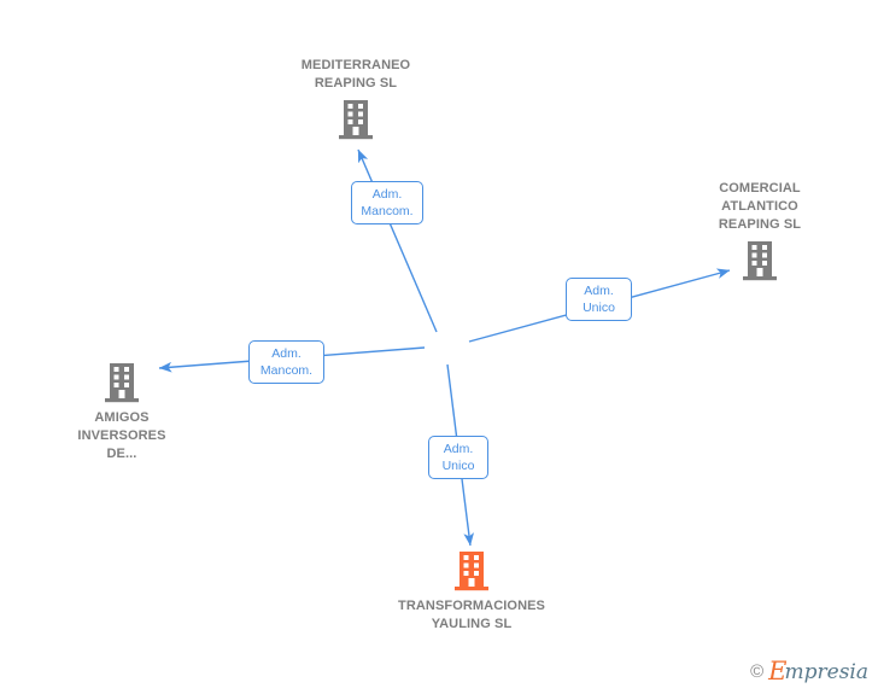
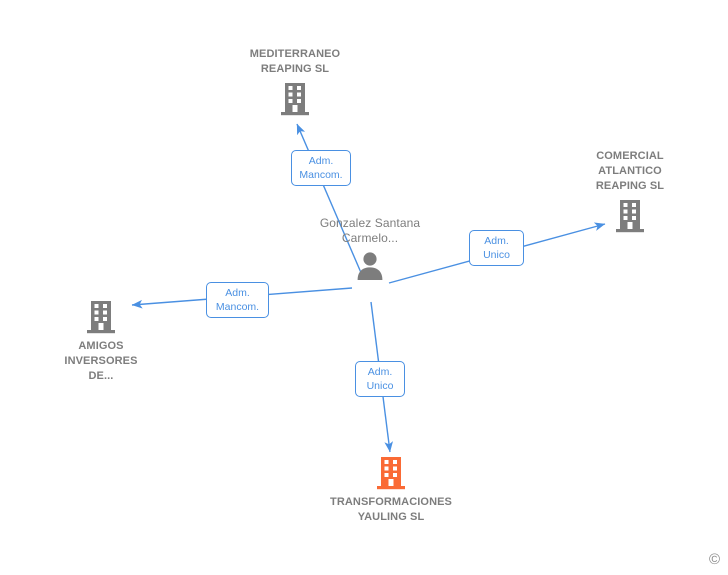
  Adm.
  Mancom.
  Adm.
  Unico
  Adm.
  Mancom.
  Adm.
  Unico
  MEDITERRANEO
  REAPING SL
  COMERCIAL
  ATLANTICO
  REAPING SL
  AMIGOS
  INVERSORES
  DE...
  TRANSFORMACIONES
  YAULING SL
+ Gonzalez Santana Carmelo...
  ©
- Empresia
